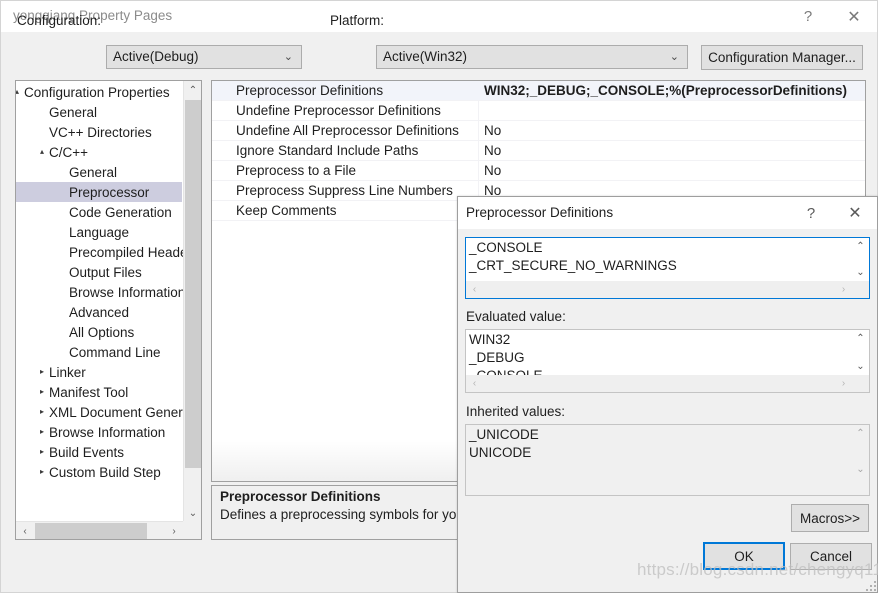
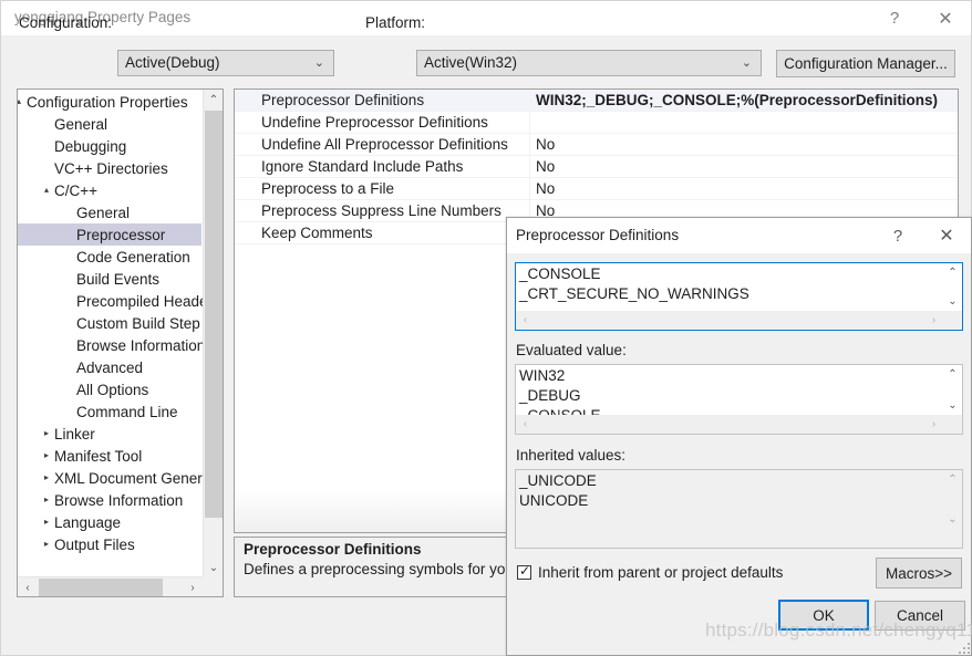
  yongqiang Property Pages
  ?
  ✕
  Configuration:
  Active(Debug)
  ⌄
  Platform:
  Active(Win32)
  ⌄
  Configuration Manager...
  ▴
  Configuration Properties
  General
+ Debugging
  VC++ Directories
  ▴
  C/C++
  General
  Preprocessor
  Code Generation
- Language
+ Build Events
  Precompiled Head
- Output Files
+ Custom Build Step
  Browse Information
  Advanced
  All Options
  Command Line
  ▸
  Linker
  ▸
  Manifest Tool
  ▸
  XML Document Gener
  ▸
  Browse Information
  ▸
- Build Events
+ Language
  ▸
- Custom Build Step
+ Output Files
  ⌃
  ⌄
  ‹
  ›
  Preprocessor Definitions
  WIN32;_DEBUG;_CONSOLE;%(PreprocessorDefinitions)
  Undefine Preprocessor Definitions
  Undefine All Preprocessor Definitions
  No
  Ignore Standard Include Paths
  No
  Preprocess to a File
  No
  Preprocess Suppress Line Numbers
  No
  Keep Comments
  Preprocessor Definitions
  Defines a preprocessing symbols for yo
  Preprocessor Definitions
  ?
  ✕
  _CONSOLE
  _CRT_SECURE_NO_WARNINGS
  ⌃
  ⌄
  ‹
  ›
  Evaluated value:
  WIN32
  _DEBUG
  ⌃
  ⌄
  ‹
  ›
  Inherited values:
  _UNICODE
  UNICODE
  ⌃
  ⌄
+ ✓
+ Inherit from parent or project defaults
  Macros>>
  OK
  Cancel
  https://blog.csdn.net/chengyq11
